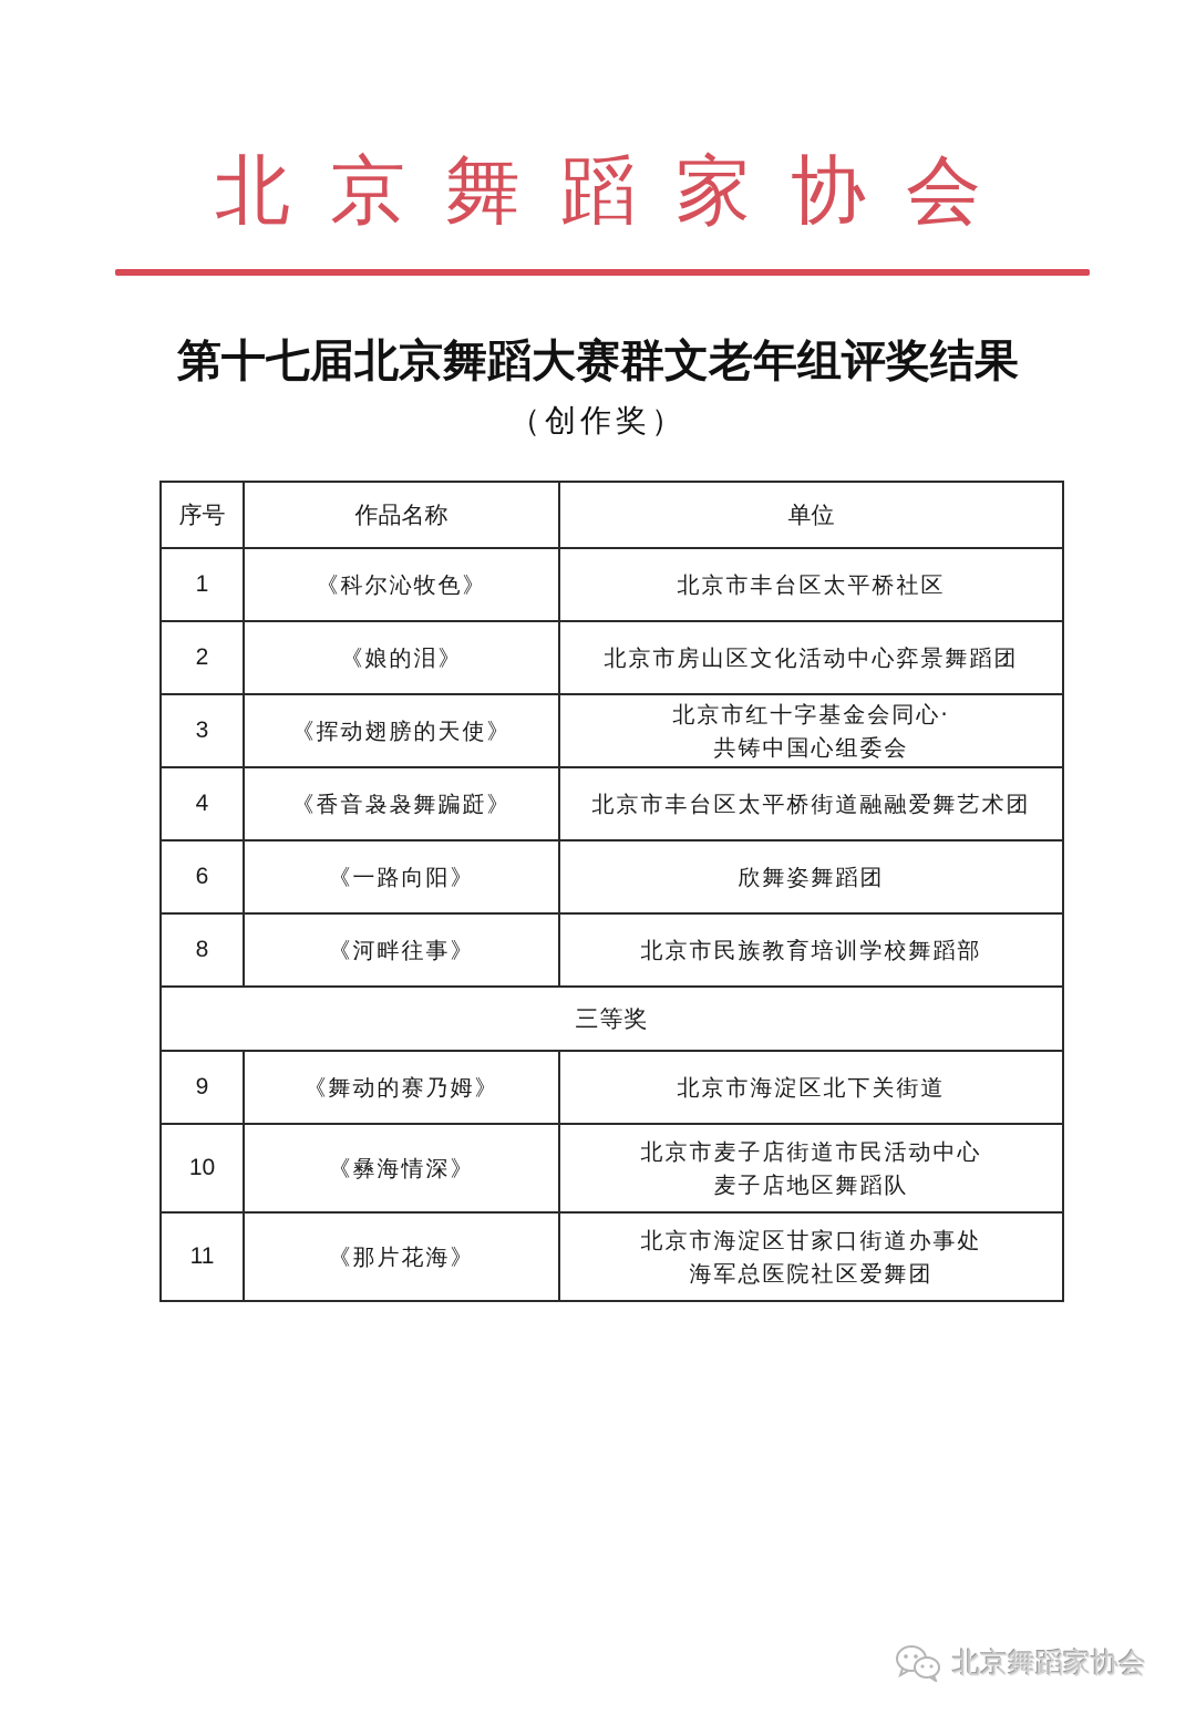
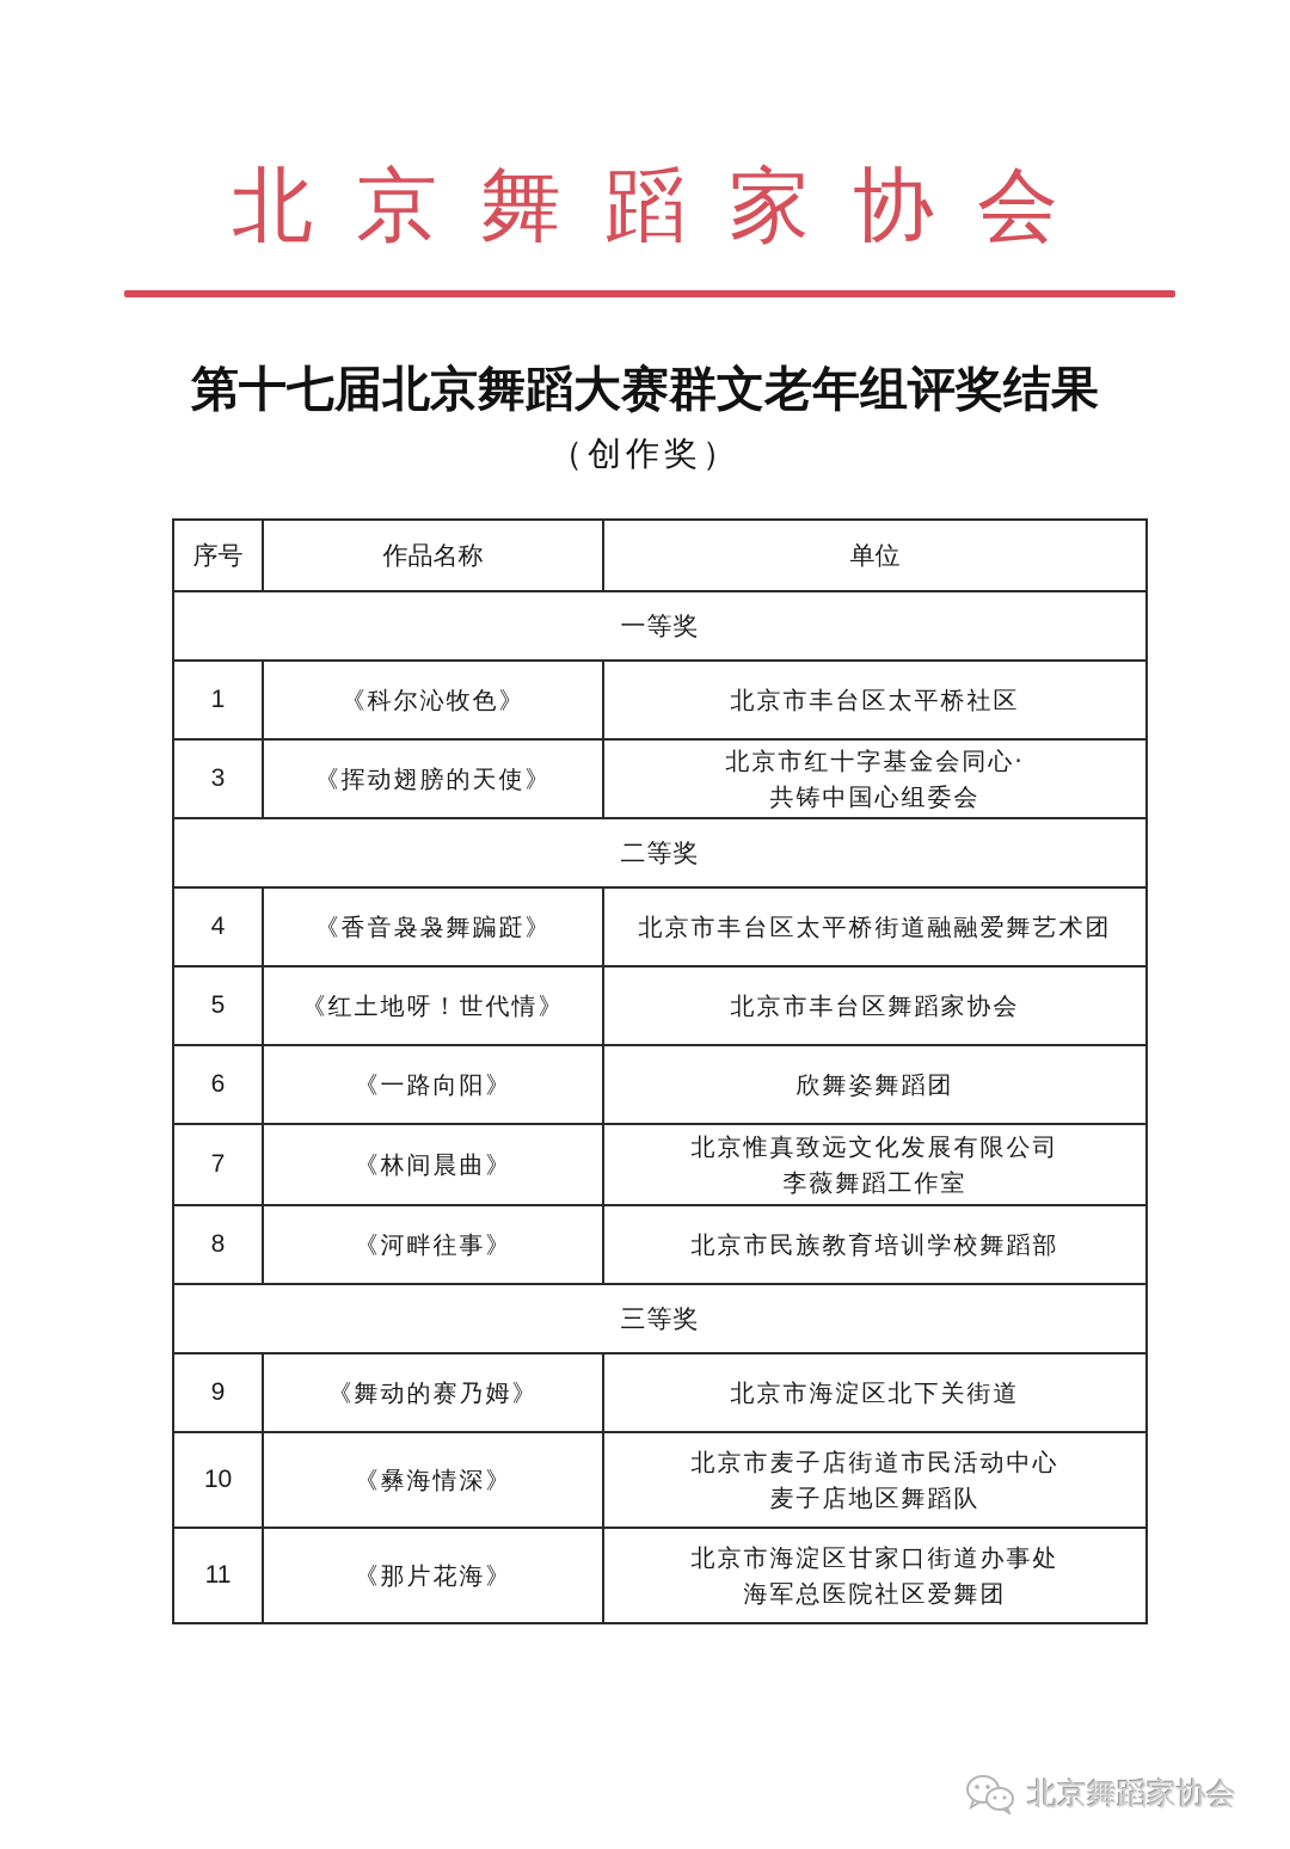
  北京舞蹈家协会
  第十七届北京舞蹈大赛群文老年组评奖结果
  （创作奖）
  序号	作品名称	单位
+ 一等奖
  1	《科尔沁牧色》	北京市丰台区太平桥社区
- 2	《娘的泪》	北京市房山区文化活动中心弈景舞蹈团
  3	《挥动翅膀的天使》	北京市红十字基金会同心· 共铸中国心组委会
+ 二等奖
  4	《香音袅袅舞蹁跹》	北京市丰台区太平桥街道融融爱舞艺术团
+ 5	《红土地呀！世代情》	北京市丰台区舞蹈家协会
  6	《一路向阳》	欣舞姿舞蹈团
+ 7	《林间晨曲》	北京惟真致远文化发展有限公司 李薇舞蹈工作室
  8	《河畔往事》	北京市民族教育培训学校舞蹈部
  三等奖
  9	《舞动的赛乃姆》	北京市海淀区北下关街道
  10	《彝海情深》	北京市麦子店街道市民活动中心 麦子店地区舞蹈队
  11	《那片花海》	北京市海淀区甘家口街道办事处 海军总医院社区爱舞团
  北京舞蹈家协会
